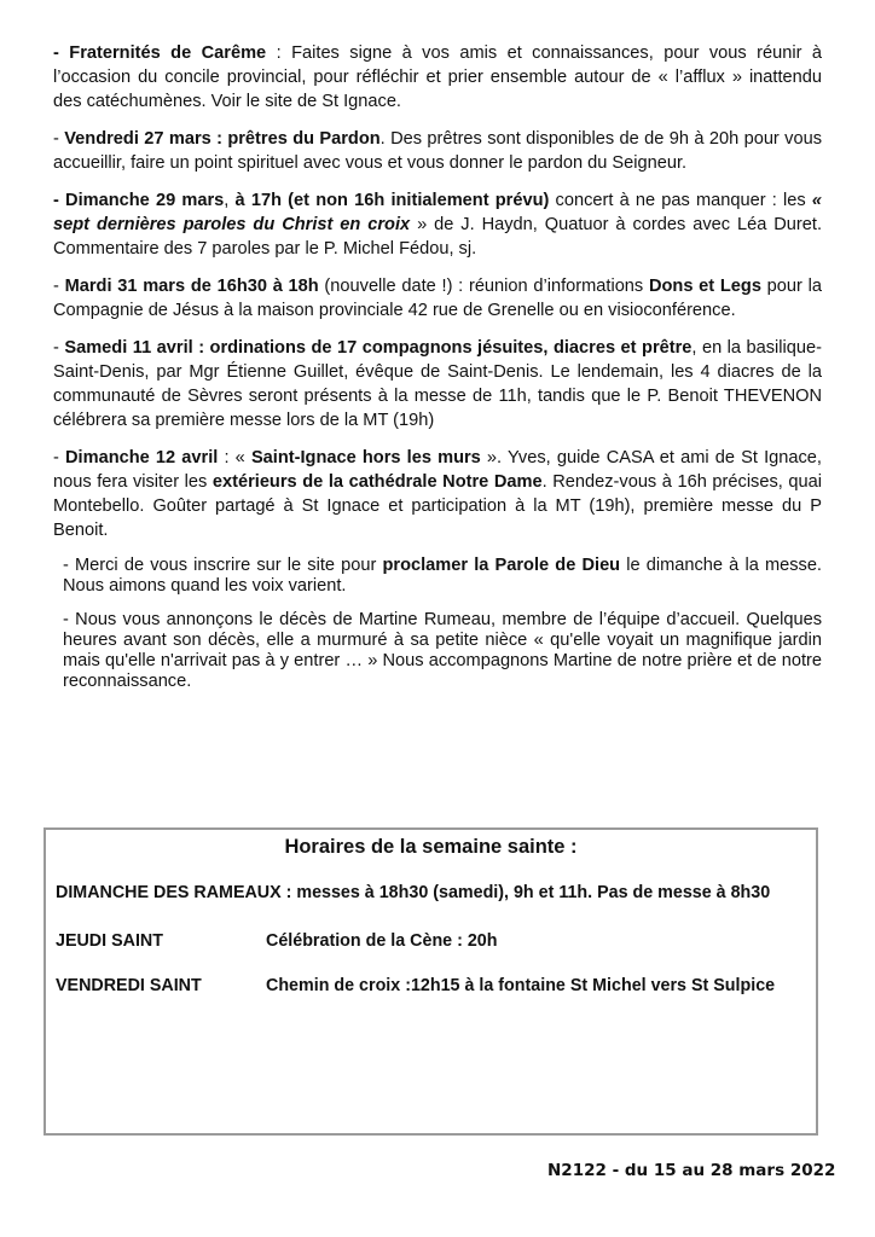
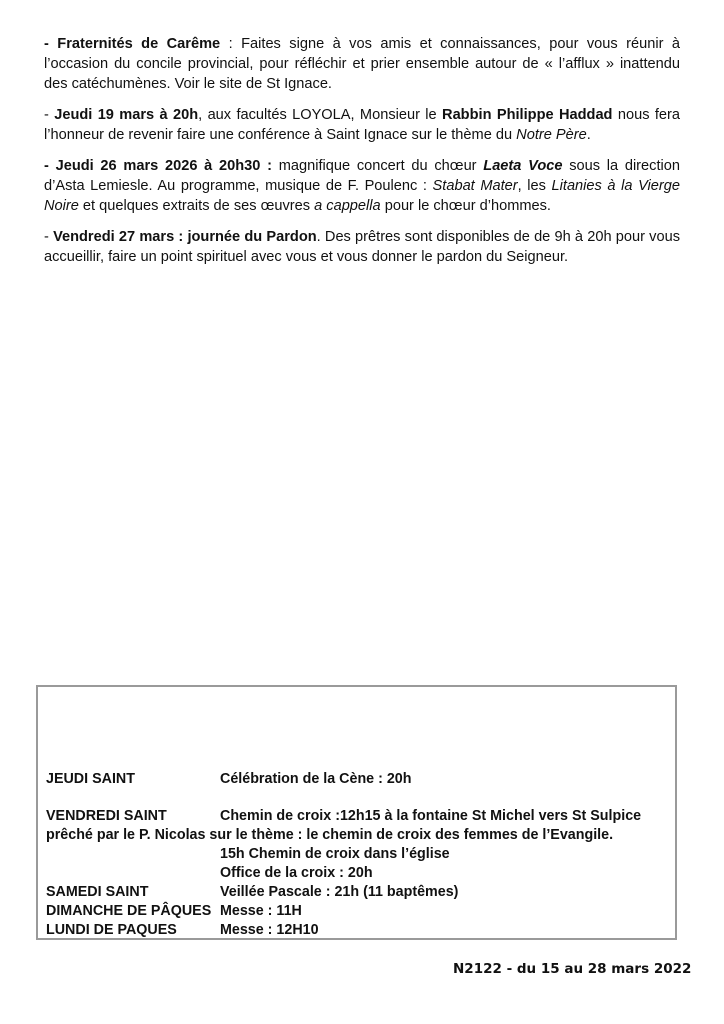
  - Fraternités de Carême : Faites signe à vos amis et connaissances, pour vous réunir à l’occasion du concile provincial, pour réfléchir et prier ensemble autour de « l’afflux » inattendu des catéchumènes. Voir le site de St Ignace.
+ - Jeudi 19 mars à 20h, aux facultés LOYOLA, Monsieur le Rabbin Philippe Haddad nous fera l’honneur de revenir faire une conférence à Saint Ignace sur le thème du Notre Père.
+ - Jeudi 26 mars 2026 à 20h30 : magnifique concert du chœur Laeta Voce sous la direction d’Asta Lemiesle. Au programme, musique de F. Poulenc : Stabat Mater, les Litanies à la Vierge Noire et quelques extraits de ses œuvres a cappella pour le chœur d’hommes.
- - Vendredi 27 mars : prêtres du Pardon. Des prêtres sont disponibles de de 9h à 20h pour vous accueillir, faire un point spirituel avec vous et vous donner le pardon du Seigneur.
+ - Vendredi 27 mars : journée du Pardon. Des prêtres sont disponibles de de 9h à 20h pour vous accueillir, faire un point spirituel avec vous et vous donner le pardon du Seigneur.
- - Dimanche 29 mars, à 17h (et non 16h initialement prévu) concert à ne pas manquer : les « sept dernières paroles du Christ en croix » de J. Haydn, Quatuor à cordes avec Léa Duret. Commentaire des 7 paroles par le P. Michel Fédou, sj.
- - Mardi 31 mars de 16h30 à 18h (nouvelle date !) : réunion d’informations Dons et Legs pour la Compagnie de Jésus à la maison provinciale 42 rue de Grenelle ou en visioconférence.
- - Samedi 11 avril : ordinations de 17 compagnons jésuites, diacres et prêtre, en la basilique-Saint-Denis, par Mgr Étienne Guillet, évêque de Saint-Denis. Le lendemain, les 4 diacres de la communauté de Sèvres seront présents à la messe de 11h, tandis que le P. Benoit THEVENON célébrera sa première messe lors de la MT (19h)
- - Dimanche 12 avril : « Saint-Ignace hors les murs ». Yves, guide CASA et ami de St Ignace, nous fera visiter les extérieurs de la cathédrale Notre Dame. Rendez-vous à 16h précises, quai Montebello. Goûter partagé à St Ignace et participation à la MT (19h), première messe du P Benoit.
- - Merci de vous inscrire sur le site pour proclamer la Parole de Dieu le dimanche à la messe. Nous aimons quand les voix varient.
- - Nous vous annonçons le décès de Martine Rumeau, membre de l’équipe d’accueil. Quelques heures avant son décès, elle a murmuré à sa petite nièce « qu'elle voyait un magnifique jardin mais qu'elle n'arrivait pas à y entrer … » Nous accompagnons Martine de notre prière et de notre reconnaissance.
- Horaires de la semaine sainte :
- DIMANCHE DES RAMEAUX : messes à 18h30 (samedi), 9h et 11h. Pas de messe à 8h30
  JEUDI SAINT Célébration de la Cène : 20h
  VENDREDI SAINT Chemin de croix :12h15 à la fontaine St Michel vers St Sulpice
+ prêché par le P. Nicolas sur le thème : le chemin de croix des femmes de l’Evangile.
+ 15h Chemin de croix dans l’église
+ Office de la croix : 20h
+ SAMEDI SAINT Veillée Pascale : 21h (11 baptêmes)
+ DIMANCHE DE PÂQUES Messe : 11H
+ LUNDI DE PAQUES Messe : 12H10
  N2122 - du 15 au 28 mars 2022
